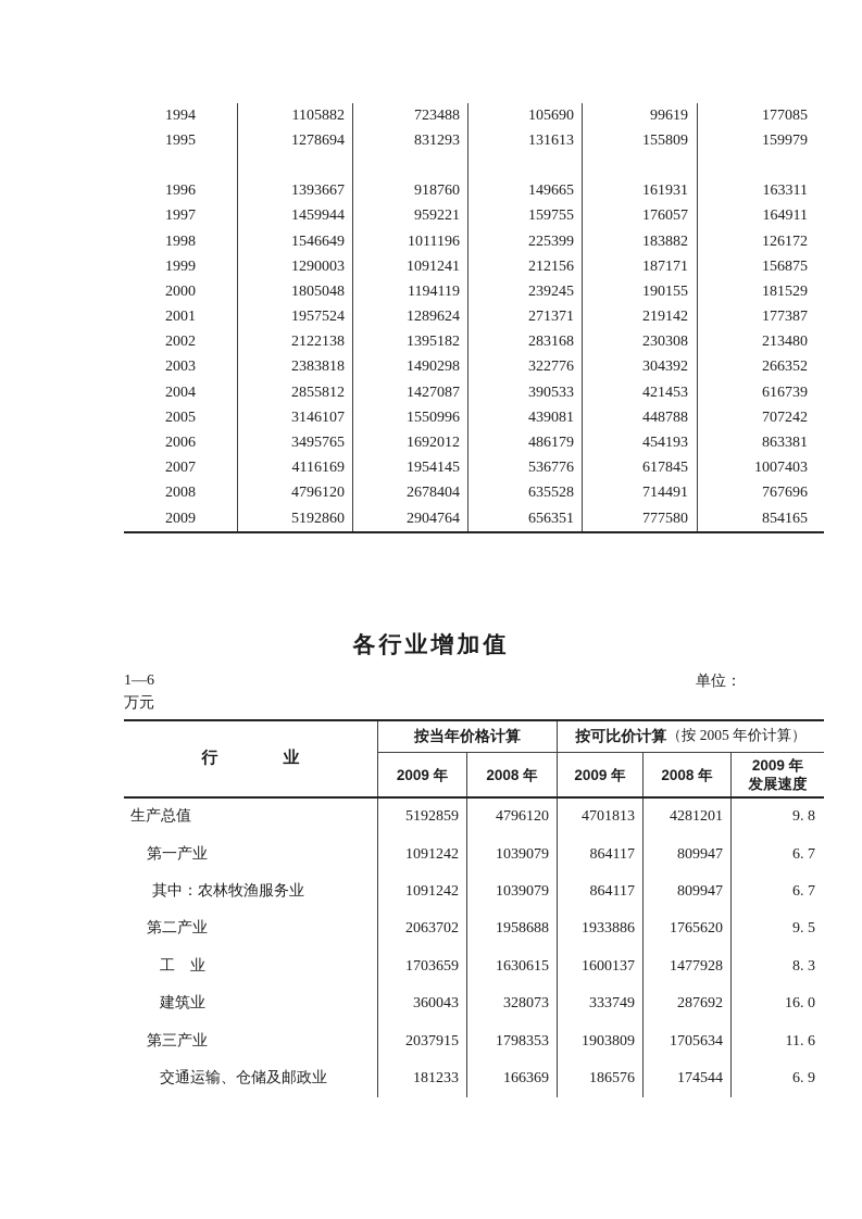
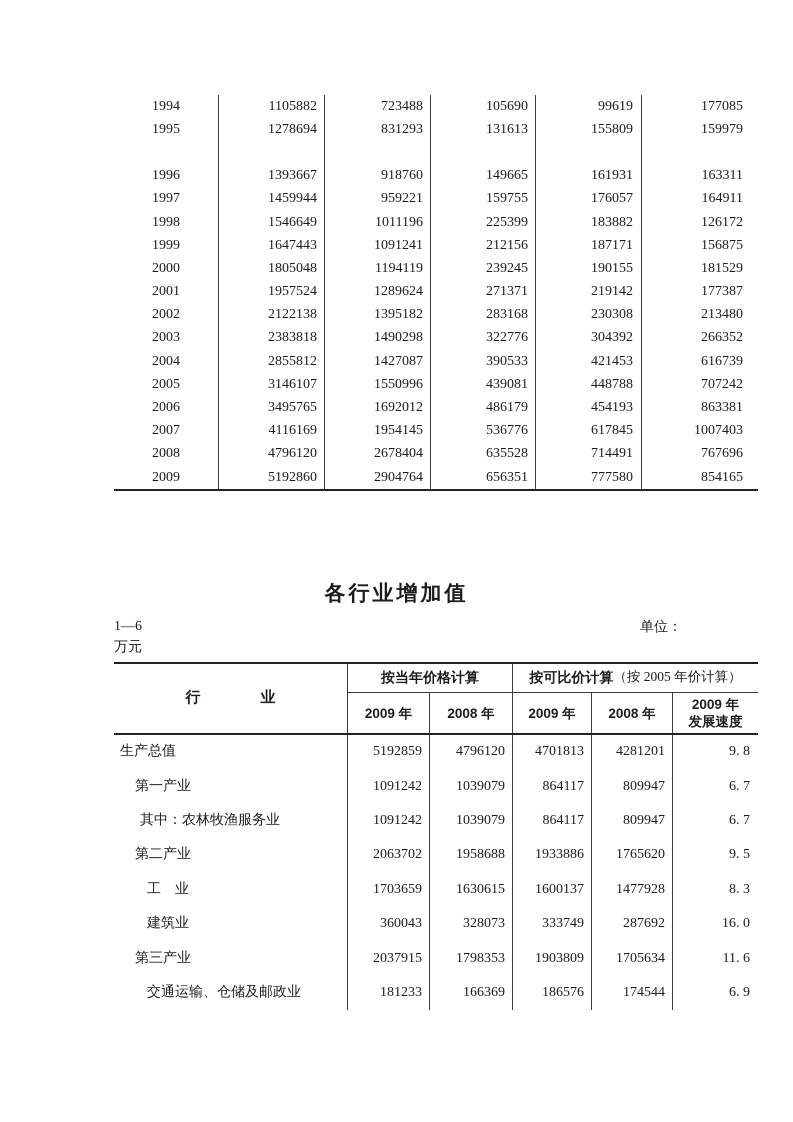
  1994
  1105882
  723488
  105690
  99619
  177085
  1995
  1278694
  831293
  131613
  155809
  159979
  1996
  1393667
  918760
  149665
  161931
  163311
  1997
  1459944
  959221
  159755
  176057
  164911
  1998
  1546649
  1011196
  225399
  183882
  126172
  1999
- 1290003
+ 1647443
  1091241
  212156
  187171
  156875
  2000
  1805048
  1194119
  239245
  190155
  181529
  2001
  1957524
  1289624
  271371
  219142
  177387
  2002
  2122138
  1395182
  283168
  230308
  213480
  2003
  2383818
  1490298
  322776
  304392
  266352
  2004
  2855812
  1427087
  390533
  421453
  616739
  2005
  3146107
  1550996
  439081
  448788
  707242
  2006
  3495765
  1692012
  486179
  454193
  863381
  2007
  4116169
  1954145
  536776
  617845
  1007403
  2008
  4796120
  2678404
  635528
  714491
  767696
  2009
  5192860
  2904764
  656351
  777580
  854165
  各行业增加值
  1—6
  单位：
  万元
  行 业
  按当年价格计算
  按可比价计算
  （按 2005 年价计算）
  2009 年
  2008 年
  2009 年
  2008 年
  2009 年
  发展速度
  生产总值
  5192859
  4796120
  4701813
  4281201
  9. 8
  第一产业
  1091242
  1039079
  864117
  809947
  6. 7
  其中：农林牧渔服务业
  1091242
  1039079
  864117
  809947
  6. 7
  第二产业
  2063702
  1958688
  1933886
  1765620
  9. 5
  工 业
  1703659
  1630615
  1600137
  1477928
  8. 3
  建筑业
  360043
  328073
  333749
  287692
  16. 0
  第三产业
  2037915
  1798353
  1903809
  1705634
  11. 6
  交通运输、仓储及邮政业
  181233
  166369
  186576
  174544
  6. 9
